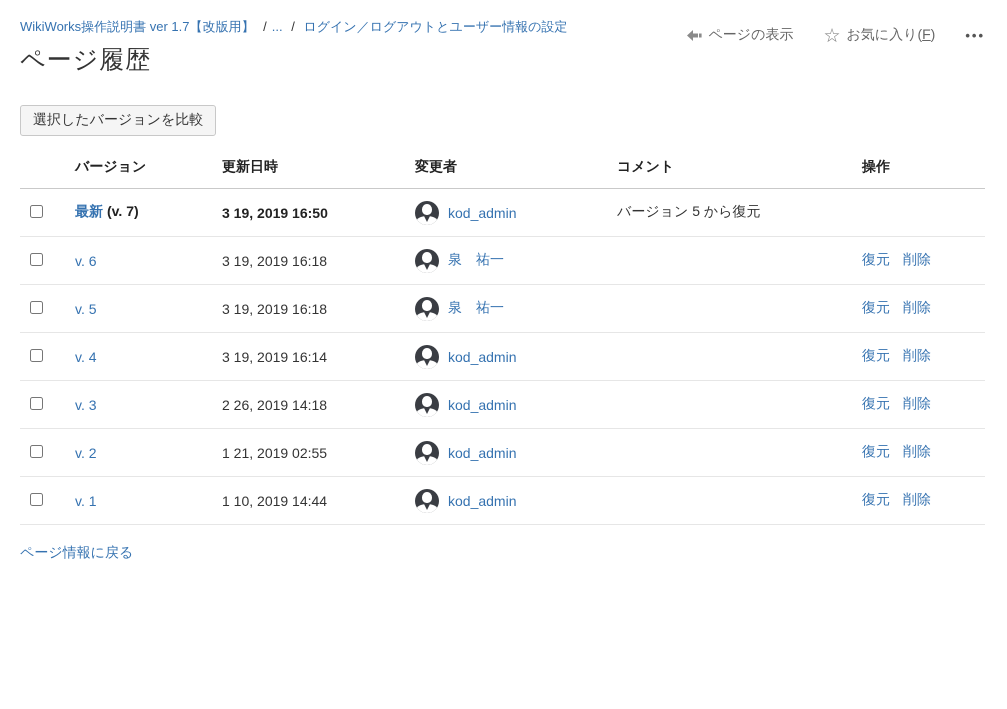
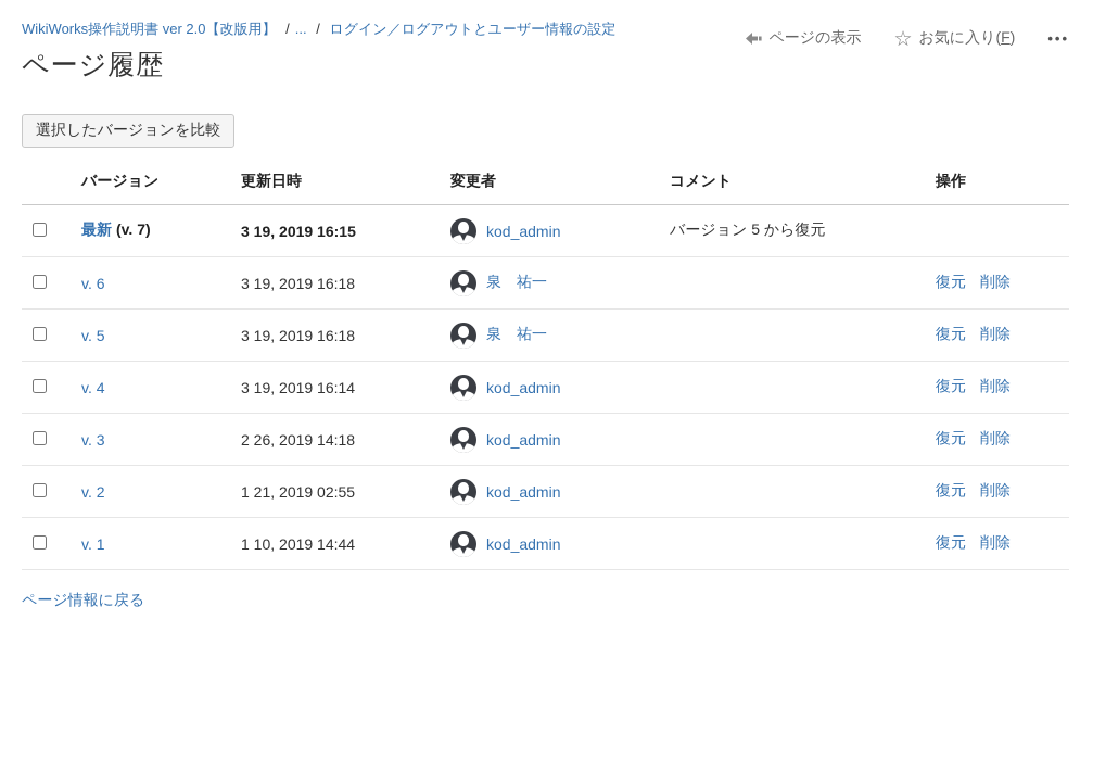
- WikiWorks操作説明書 ver 1.7【改版用】 / ... / ログイン／ログアウトとユーザー情報の設定
+ WikiWorks操作説明書 ver 2.0【改版用】 / ... / ログイン／ログアウトとユーザー情報の設定
  ページ履歴
  ページの表示
  ☆
  お気に入り(F)
  •••
  選択したバージョンを比較
  	バージョン	更新日時	変更者	コメント	操作
- 	最新 (v. 7)	3 19, 2019 16:50	kod_admin	バージョン 5 から復元
+ 	最新 (v. 7)	3 19, 2019 16:15	kod_admin	バージョン 5 から復元
  	v. 6	3 19, 2019 16:18	泉 祐一		復元 削除
  	v. 5	3 19, 2019 16:18	泉 祐一		復元 削除
  	v. 4	3 19, 2019 16:14	kod_admin		復元 削除
  	v. 3	2 26, 2019 14:18	kod_admin		復元 削除
  	v. 2	1 21, 2019 02:55	kod_admin		復元 削除
  	v. 1	1 10, 2019 14:44	kod_admin		復元 削除
  ページ情報に戻る
